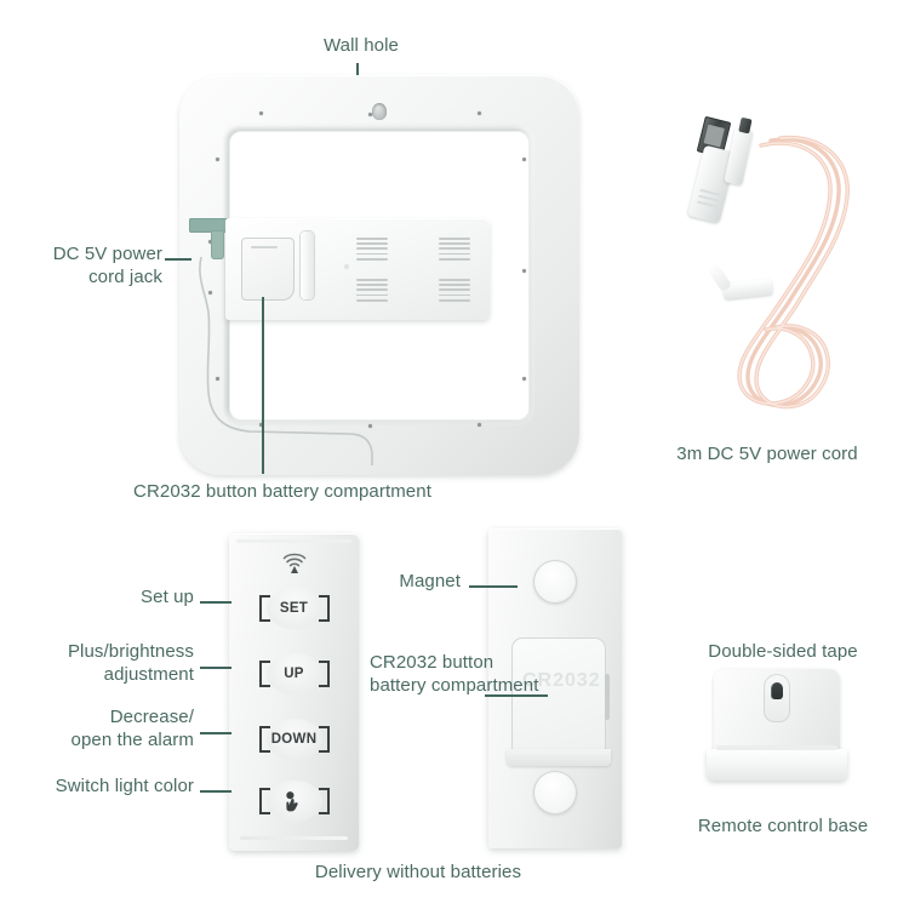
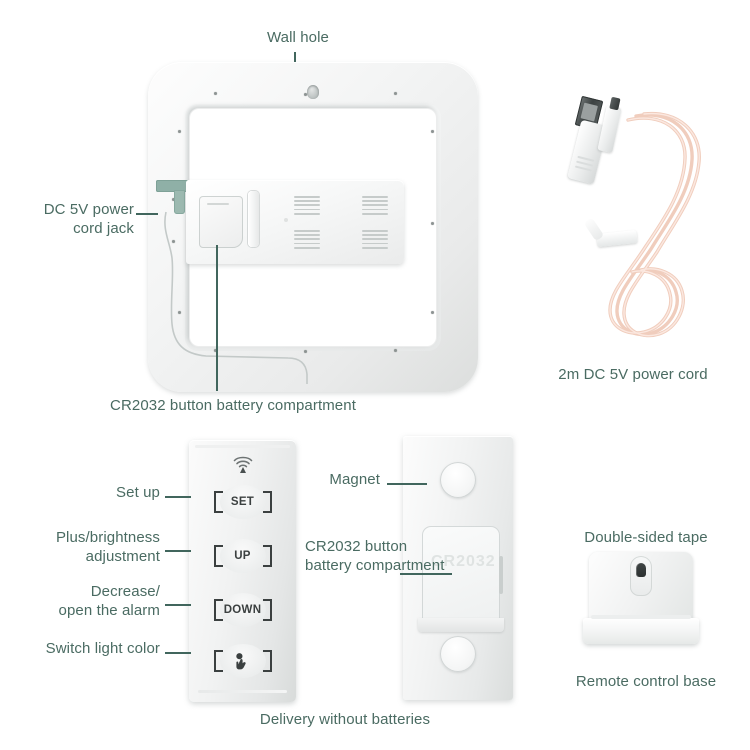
  Wall hole
  DC 5V power
  cord jack
  CR2032 button battery compartment
- 3m DC 5V power cord
+ 2m DC 5V power cord
  SET
  UP
  DOWN
  Set up
  Plus/brightness
  adjustment
  Decrease/
  open the alarm
  Switch light color
  Delivery without batteries
  CR2032
  Magnet
  CR2032 button
  battery compartment
  Double-sided tape
  Remote control base
